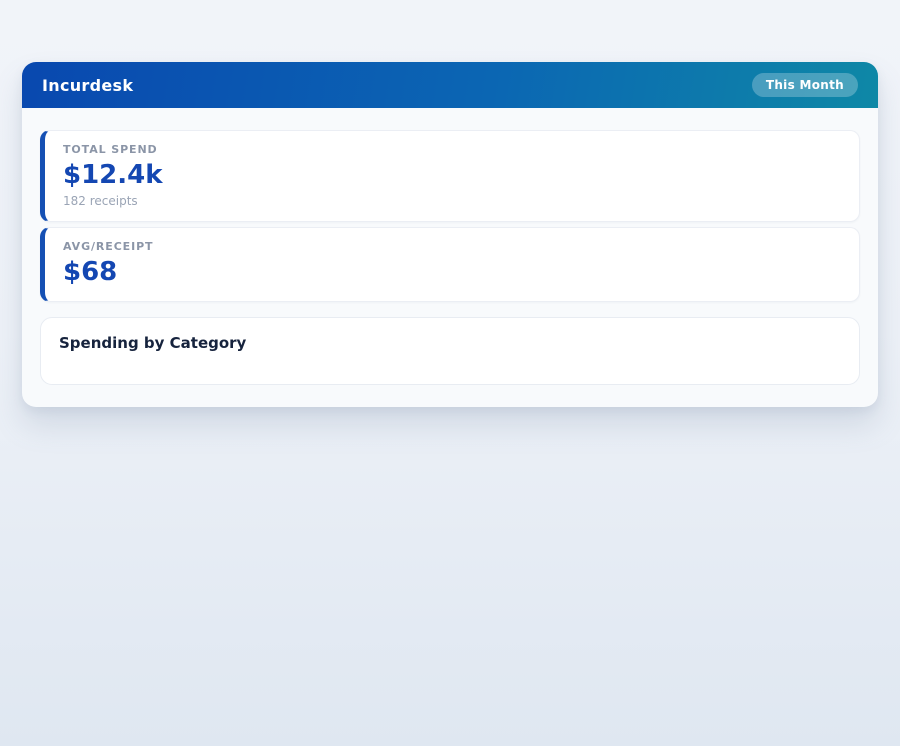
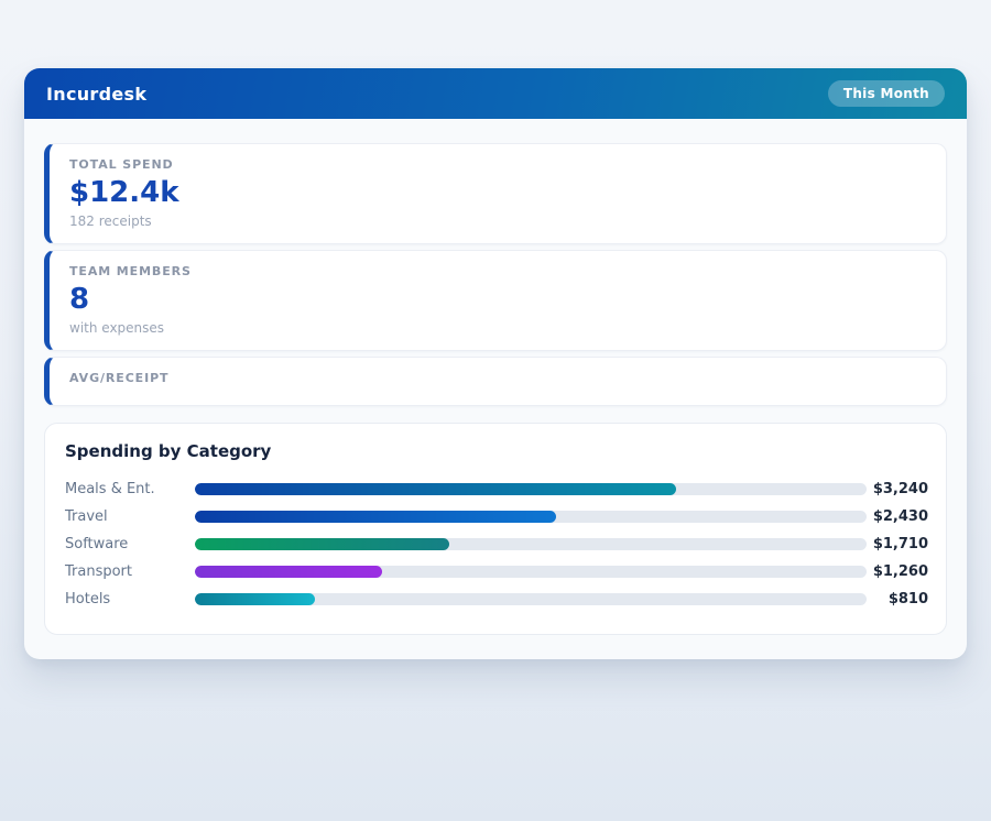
  Incurdesk
  This Month
  TOTAL SPEND
  $12.4k
  182 receipts
+ TEAM MEMBERS
+ 8
+ with expenses
  AVG/RECEIPT
- $68
  Spending by Category
+ Meals & Ent.
+ $3,240
+ Travel
+ $2,430
+ Software
+ $1,710
+ Transport
+ $1,260
+ Hotels
+ $810
